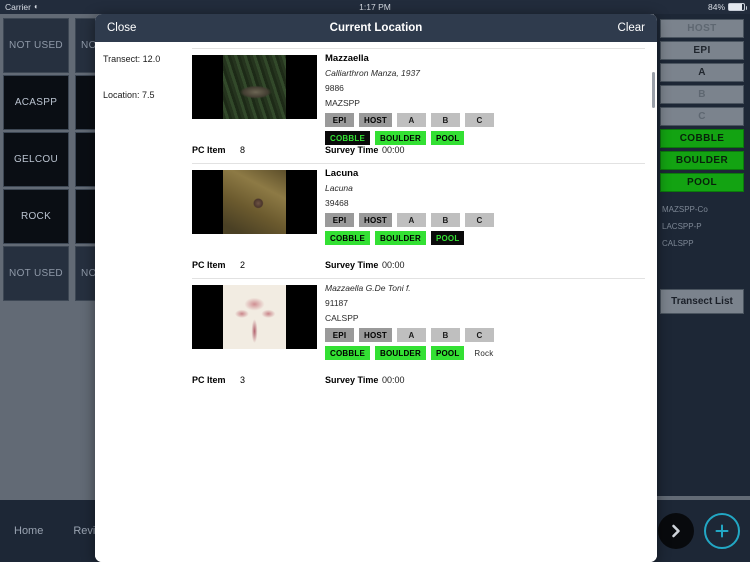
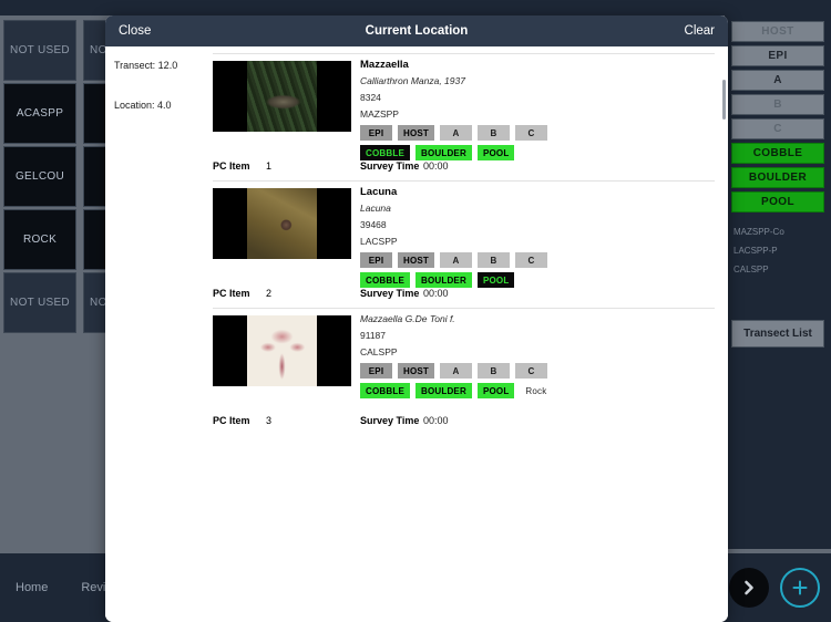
- Carrier
- ◐
- 1:17 PM
- 84%
  NOT USED
  ACASPP
  GELCOU
  ROCK
  NOT USED
  HOST
  EPI
  A
  B
  C
  COBBLE
  BOULDER
  POOL
  MAZSPP-Co
  LACSPP-P
  CALSPP
  Transect List
  Home
  Close
  Current Location
  Clear
  Transect: 12.0
- Location: 7.5
+ Location: 4.0
  Mazzaella
  Calliarthron Manza, 1937
- 9886
+ 8324
  MAZSPP
  EPI
  HOST
  A
  B
  C
  COBBLE
  BOULDER
  POOL
  PC Item
- 8
+ 1
  Survey Time
  00:00
  Lacuna
  Lacuna
  39468
+ LACSPP
  EPI
  HOST
  A
  B
  C
  COBBLE
  BOULDER
  POOL
  PC Item
  2
  Survey Time
  00:00
  Mazzaella G.De Toni f.
  91187
  CALSPP
  EPI
  HOST
  A
  B
  C
  COBBLE
  BOULDER
  POOL
  Rock
  PC Item
  3
  Survey Time
  00:00
